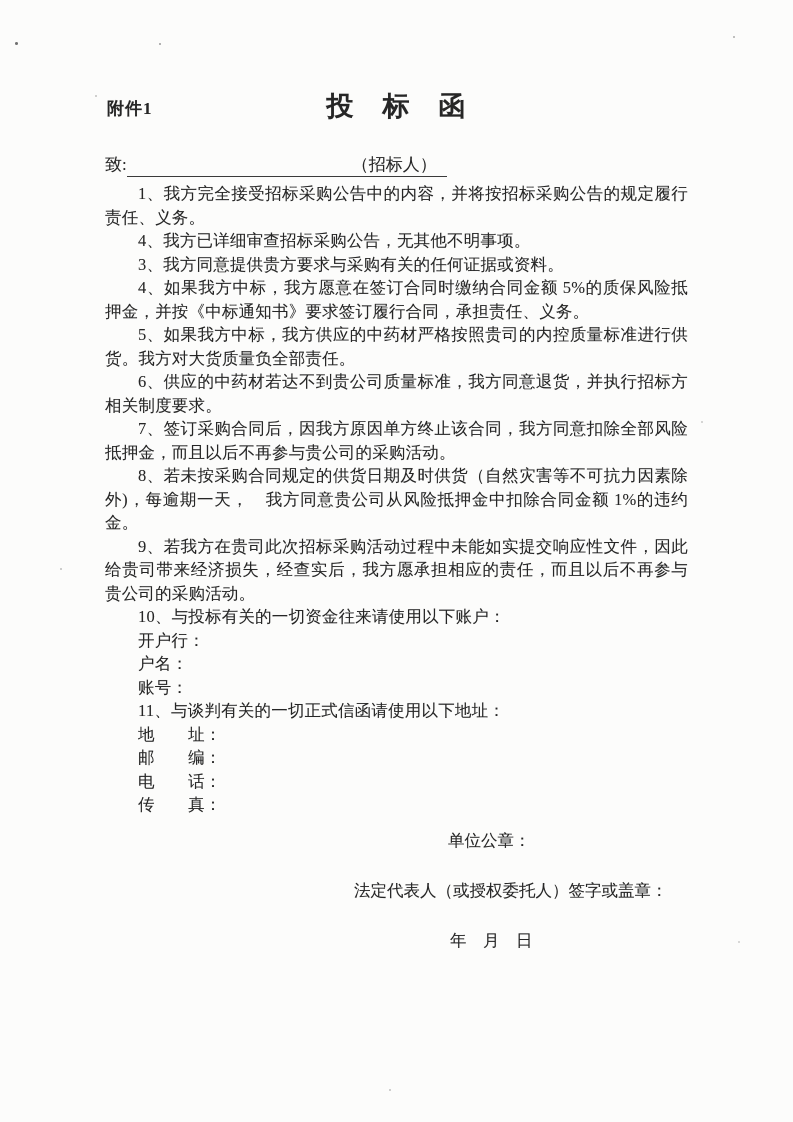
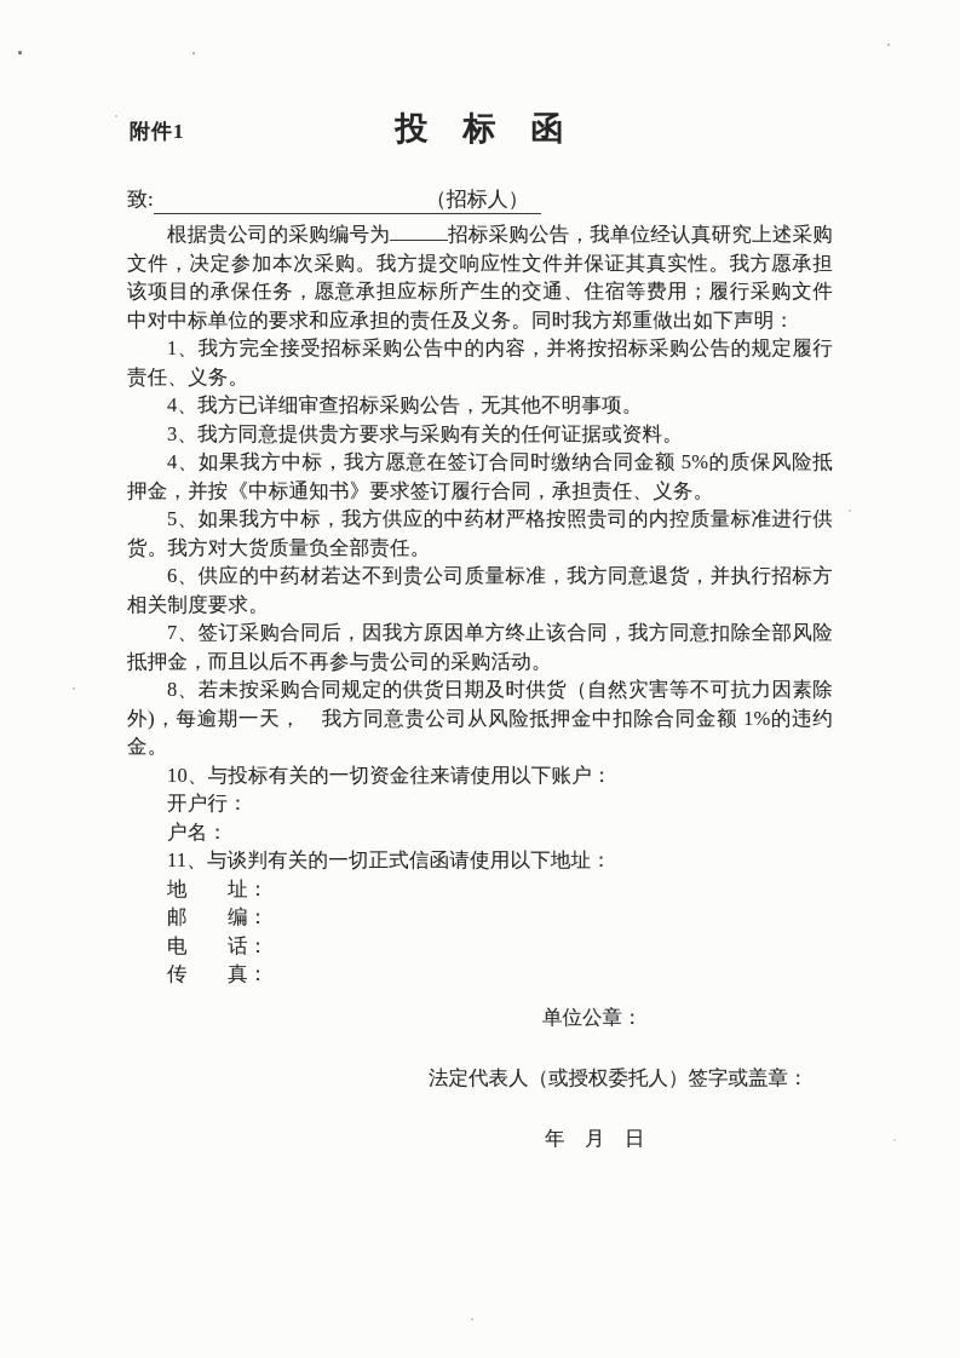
  附件1
  投 标 函
  致: （招标人）
+ 根据贵公司的采购编号为 招标采购公告，我单位经认真研究上述采购文件，决定参加本次采购。我方提交响应性文件并保证其真实性。我方愿承担该项目的承保任务，愿意承担应标所产生的交通、住宿等费用；履行采购文件中对中标单位的要求和应承担的责任及义务。同时我方郑重做出如下声明：
  1、我方完全接受招标采购公告中的内容，并将按招标采购公告的规定履行责任、义务。
  4、我方已详细审查招标采购公告，无其他不明事项。
  3、我方同意提供贵方要求与采购有关的任何证据或资料。
  4、如果我方中标，我方愿意在签订合同时缴纳合同金额 5%的质保风险抵押金，并按《中标通知书》要求签订履行合同，承担责任、义务。
  5、如果我方中标，我方供应的中药材严格按照贵司的内控质量标准进行供货。我方对大货质量负全部责任。
  6、供应的中药材若达不到贵公司质量标准，我方同意退货，并执行招标方相关制度要求。
  7、签订采购合同后，因我方原因单方终止该合同，我方同意扣除全部风险抵押金，而且以后不再参与贵公司的采购活动。
  8、若未按采购合同规定的供货日期及时供货（自然灾害等不可抗力因素除外)，每逾期一天， 我方同意贵公司从风险抵押金中扣除合同金额 1%的违约金。
- 9、若我方在贵司此次招标采购活动过程中未能如实提交响应性文件，因此给贵司带来经济损失，经查实后，我方愿承担相应的责任，而且以后不再参与贵公司的采购活动。
  10、与投标有关的一切资金往来请使用以下账户：
  开户行：
  户名：
- 账号：
  11、与谈判有关的一切正式信函请使用以下地址：
  地 址：
  邮 编：
  电 话：
  传 真：
  单位公章：
  法定代表人（或授权委托人）签字或盖章：
  年 月 日
